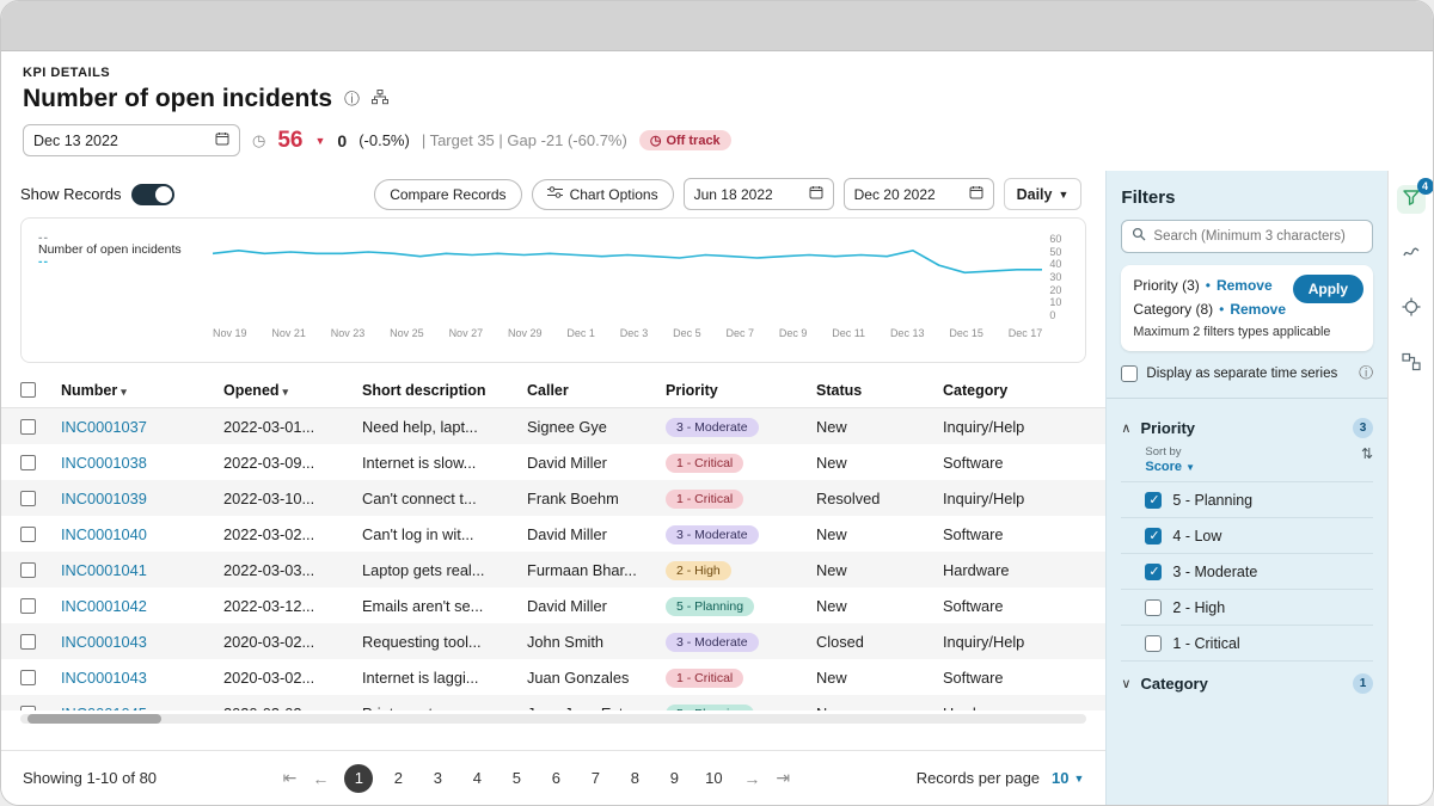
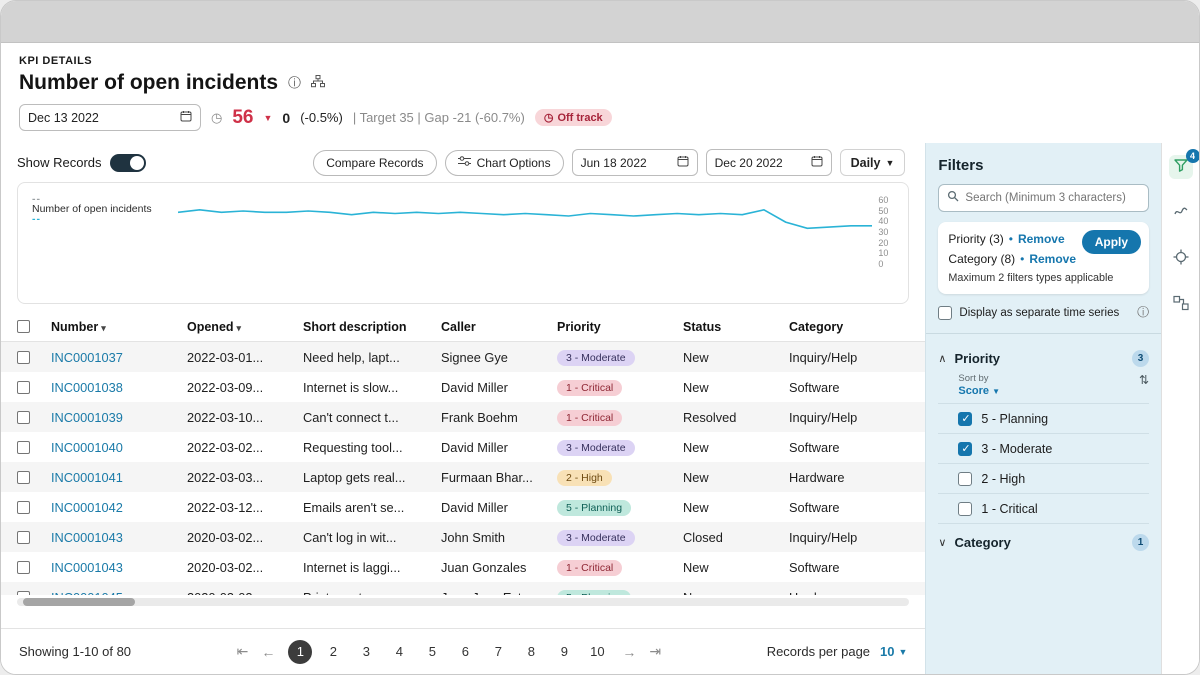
  KPI DETAILS
  Number of open incidents
  ⓘ
  Dec 13 2022
  ◷
  56
  ▼
  0
  (-0.5%)
  | Target 35 | Gap -21 (-60.7%)
  ◷
  Off track
  Show Records
  Compare Records
  Chart Options
  Jun 18 2022
  Dec 20 2022
  Daily
  ▼
  --
  Number of open incidents
  --
  60
  50
  40
  30
  20
  10
  0
- Nov 19
- Nov 21
- Nov 23
- Nov 25
- Nov 27
- Nov 29
- Dec 1
- Dec 3
- Dec 5
- Dec 7
- Dec 9
- Dec 11
- Dec 13
- Dec 15
- Dec 17
  Number ▾
  Opened ▾
  Short description
  Caller
  Priority
  Status
  Category
  INC0001037
  2022-03-01...
  Need help, lapt...
  Signee Gye
  3 - Moderate
  New
  Inquiry/Help
  INC0001038
  2022-03-09...
  Internet is slow...
  David Miller
  1 - Critical
  New
  Software
  INC0001039
  2022-03-10...
  Can't connect t...
  Frank Boehm
  1 - Critical
  Resolved
  Inquiry/Help
  INC0001040
  2022-03-02...
- Can't log in wit...
+ Requesting tool...
  David Miller
  3 - Moderate
  New
  Software
  INC0001041
  2022-03-03...
  Laptop gets real...
  Furmaan Bhar...
  2 - High
  New
  Hardware
  INC0001042
  2022-03-12...
  Emails aren't se...
  David Miller
  5 - Planning
  New
  Software
  INC0001043
  2020-03-02...
- Requesting tool...
+ Can't log in wit...
  John Smith
  3 - Moderate
  Closed
  Inquiry/Help
  INC0001043
  2020-03-02...
  Internet is laggi...
  Juan Gonzales
  1 - Critical
  New
  Software
  Showing 1-10 of 80
  ⇤
  ←
  1
  2
  3
  4
  5
  6
  7
  8
  9
  10
  →
  ⇥
  Records per page
  10
  ▼
  Filters
  Search (Minimum 3 characters)
  Priority (3)
  •
  Remove
  Category (8)
  •
  Remove
  Apply
  Maximum 2 filters types applicable
  Display as separate time series
  ⓘ
  ∧
  Priority
  3
  Sort by
  Score ▼
  ⇅
  5 - Planning
- 4 - Low
  3 - Moderate
  2 - High
  1 - Critical
  ∨
  Category
  1
  4
